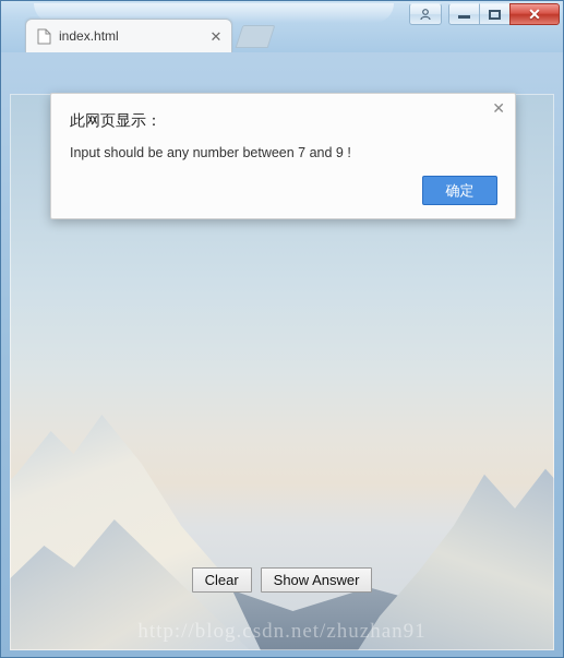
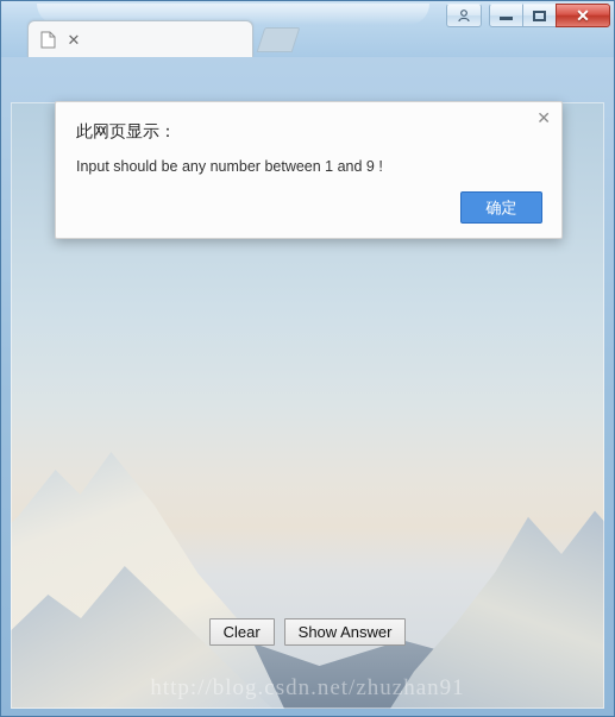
  ✕
- index.html
  ✕
  Clear
  Show Answer
  http://blog.csdn.net/zhuzhan91
  ✕
  此网页显示：
- Input should be any number between 7 and 9 !
+ Input should be any number between 1 and 9 !
  确定
